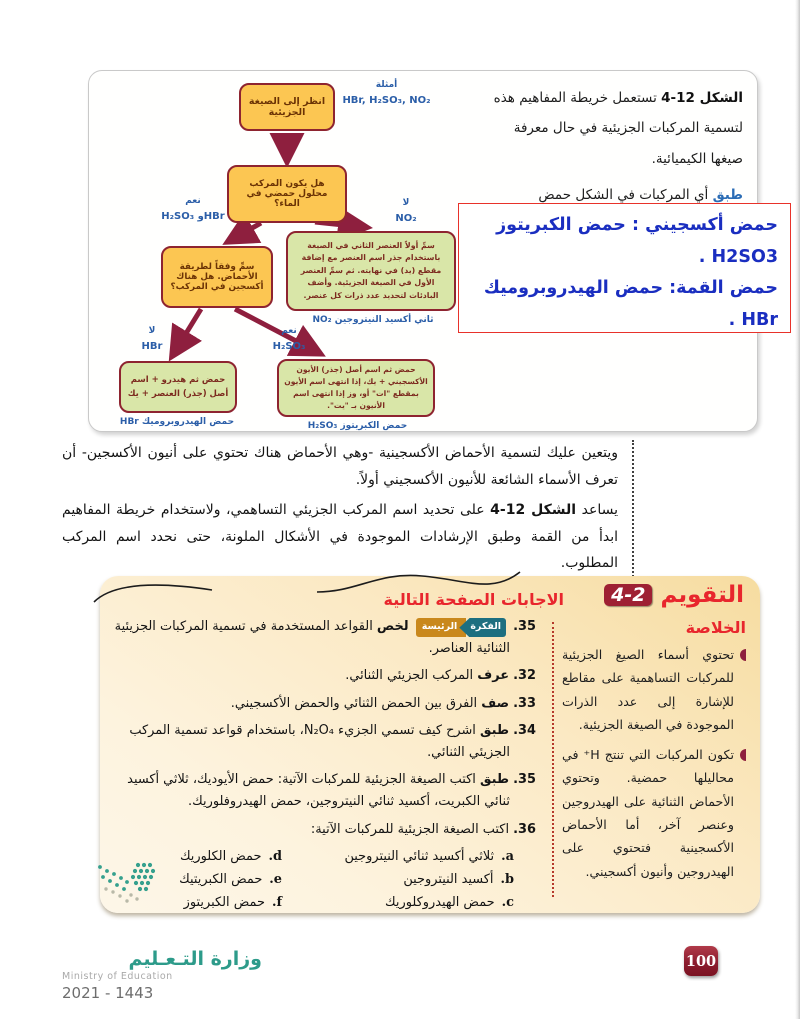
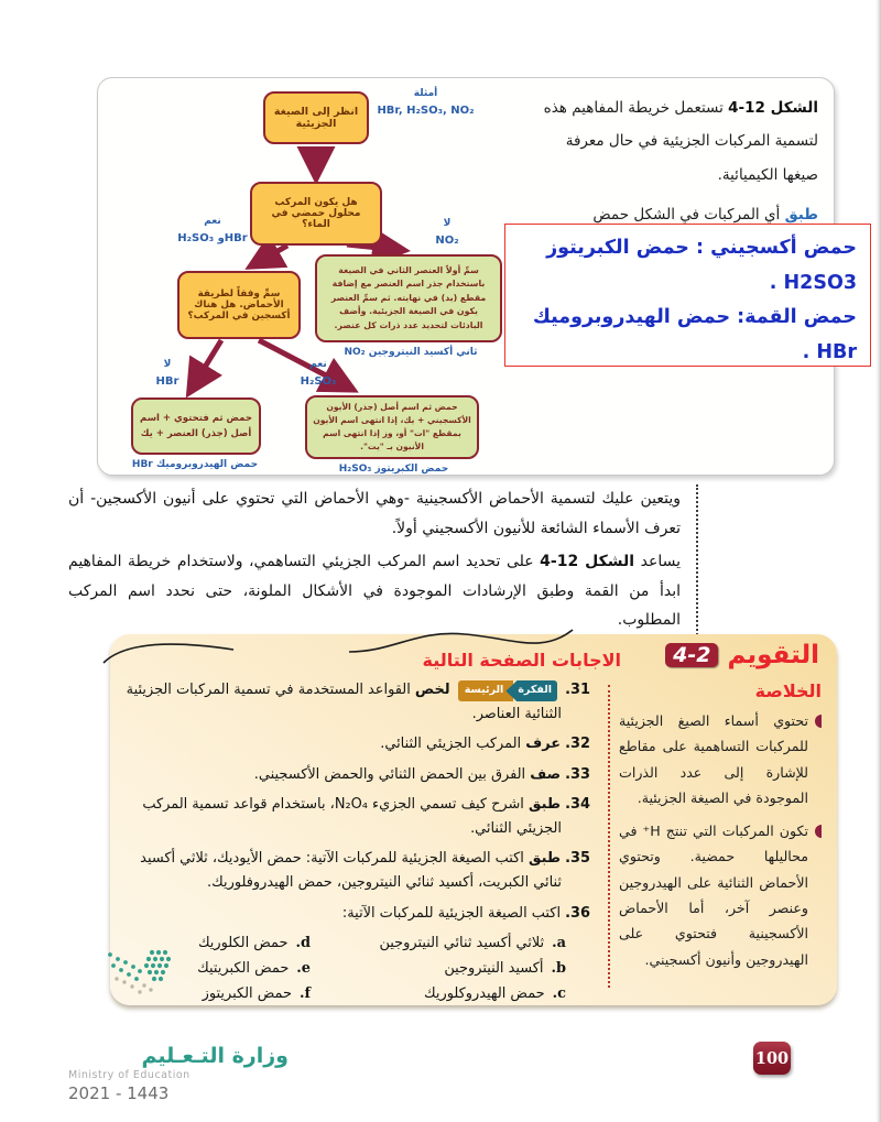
  الشكل 12-4 تستعمل خريطة المفاهيم هذه لتسمية المركبات الجزيئية في حال معرفة صيغها الكيميائية.
  أمثلة
  HBr, H₂SO₃, NO₂
  انظر إلى الصيغة الجزيئية
  هل يكون المركب محلول حمضي في الماء؟
  نعم
  H₂SO₃ وHBr
  لا
  NO₂
- سمِّ أولاً العنصر الثاني في الصيغة باستخدام جذر اسم العنصر مع إضافة مقطع (يد) في نهايته. ثم سمِّ العنصر الأول في الصيغة الجزيئية. وأضف البادئات لتحديد عدد ذرات كل عنصر.
+ سمِّ أولاً العنصر الثاني في الصيغة باستخدام جذر اسم العنصر مع إضافة مقطع (يد) في نهايته. ثم سمِّ العنصر يكون في الصيغة الجزيئية. وأضف البادئات لتحديد عدد ذرات كل عنصر.
  ثاني أكسيد النيتروجين NO₂
  سمِّ وفقاً لطريقة الأحماض. هل هناك أكسجين في المركب؟
  لا
  HBr
  نعم
  H₂SO₃
- حمض ثم هيدرو + اسم أصل (جذر) العنصر + يك
+ حمض ثم فتحتوي + اسم أصل (جذر) العنصر + يك
  حمض الهيدروبروميك HBr
  حمض ثم اسم أصل (جذر) الأيون الأكسجيني + يك، إذا انتهى اسم الأيون بمقطع "ات" أو، وز إذا انتهى اسم الأنيون بـ "يت".
  حمض الكبريتوز H₂SO₃
  حمض أكسجيني : حمض الكبريتوز H2SO3 .
  حمض القمة: حمض الهيدروبروميك HBr .
- ويتعين عليك لتسمية الأحماض الأكسجينية -وهي الأحماض هناك تحتوي على أنيون الأكسجين- أن تعرف الأسماء الشائعة للأنيون الأكسجيني أولاً.
+ ويتعين عليك لتسمية الأحماض الأكسجينية -وهي الأحماض التي تحتوي على أنيون الأكسجين- أن تعرف الأسماء الشائعة للأنيون الأكسجيني أولاً.
  يساعد الشكل 12-4 على تحديد اسم المركب الجزيئي التساهمي، ولاستخدام خريطة المفاهيم ابدأ من القمة وطبق الإرشادات الموجودة في الأشكال الملونة، حتى نحدد اسم المركب المطلوب.
  التقويم
  4-2
  الاجابات الصفحة التالية
  الخلاصة
  تحتوي أسماء الصيغ الجزيئية للمركبات التساهمية على مقاطع للإشارة إلى عدد الذرات الموجودة في الصيغة الجزيئية.
  تكون المركبات التي تنتج H⁺ في محاليلها حمضية. وتحتوي الأحماض الثنائية على الهيدروجين وعنصر آخر، أما الأحماض الأكسجينية فتحتوي على الهيدروجين وأنيون أكسجيني.
- 35.
+ 31.
  الفكرة
  الرئيسة
  لخص القواعد المستخدمة في تسمية المركبات الجزيئية الثنائية العناصر.
  32. عرف المركب الجزيئي الثنائي.
  33. صف الفرق بين الحمض الثنائي والحمض الأكسجيني.
  34. طبق اشرح كيف تسمي الجزيء N₂O₄، باستخدام قواعد تسمية المركب الجزيئي الثنائي.
  35. طبق اكتب الصيغة الجزيئية للمركبات الآتية: حمض الأيوديك، ثلاثي أكسيد ثنائي الكبريت، أكسيد ثنائي النيتروجين، حمض الهيدروفلوريك.
  36. اكتب الصيغة الجزيئية للمركبات الآتية:
  a.ثلاثي أكسيد ثنائي النيتروجين
  d.حمض الكلوريك
  b.أكسيد النيتروجين
  e.حمض الكبريتيك
  c.حمض الهيدروكلوريك
  f.حمض الكبريتوز
  وزارة التـعـليم
  Ministry of Education
  2021 - 1443
  100
